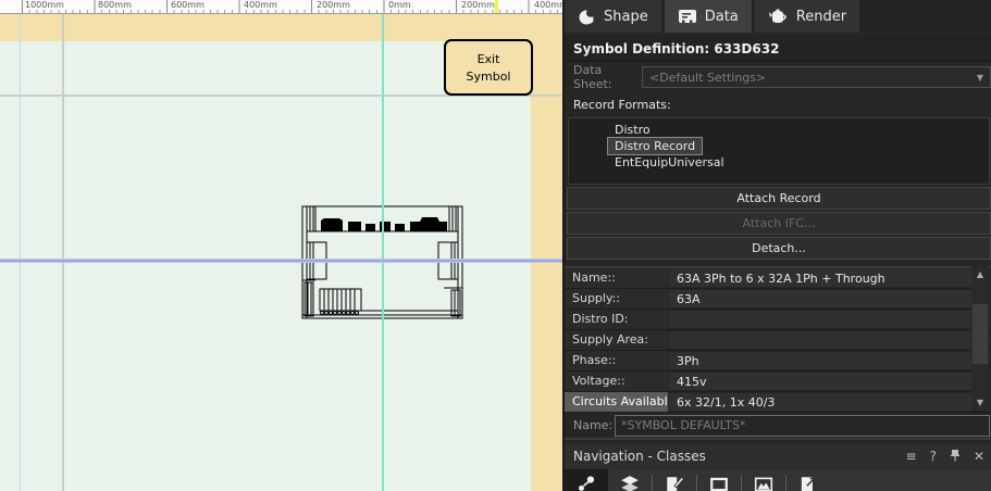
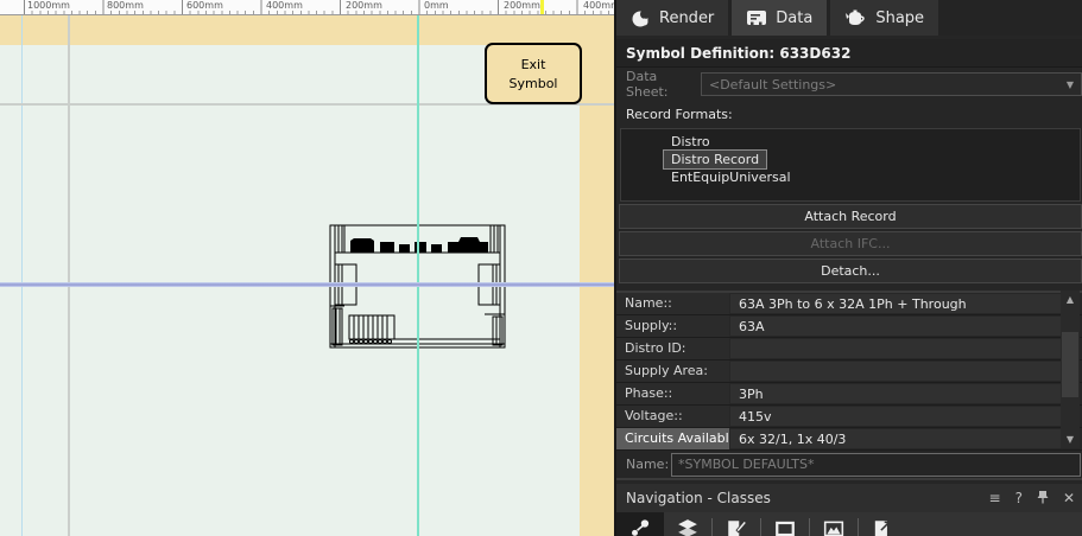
  Exit
  Symbol
  1000mm
  800mm
  600mm
  400mm
  200mm
  0mm
  200mm
  400m
- Shape
+ Render
  Data
- Render
+ Shape
  Symbol Definition: 633D632
  Data Sheet:
  <Default Settings>
  ▼
  Record Formats:
  Distro
  Distro Record
  EntEquipUniversal
  Attach Record
  Attach IFC...
  Detach...
  Name::
  63A 3Ph to 6 x 32A 1Ph + Through
  Supply::
  63A
  Distro ID:
  Supply Area:
  Phase::
  3Ph
  Voltage::
  415v
  Circuits Availabl
  6x 32/1, 1x 40/3
  ▲
  ▼
  Name:
  *SYMBOL DEFAULTS*
  Navigation - Classes
  ≡
  ?
  ✕
